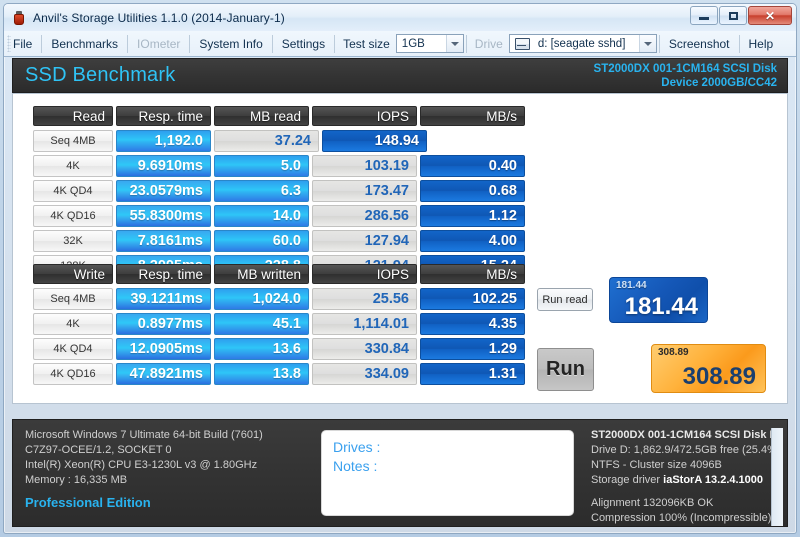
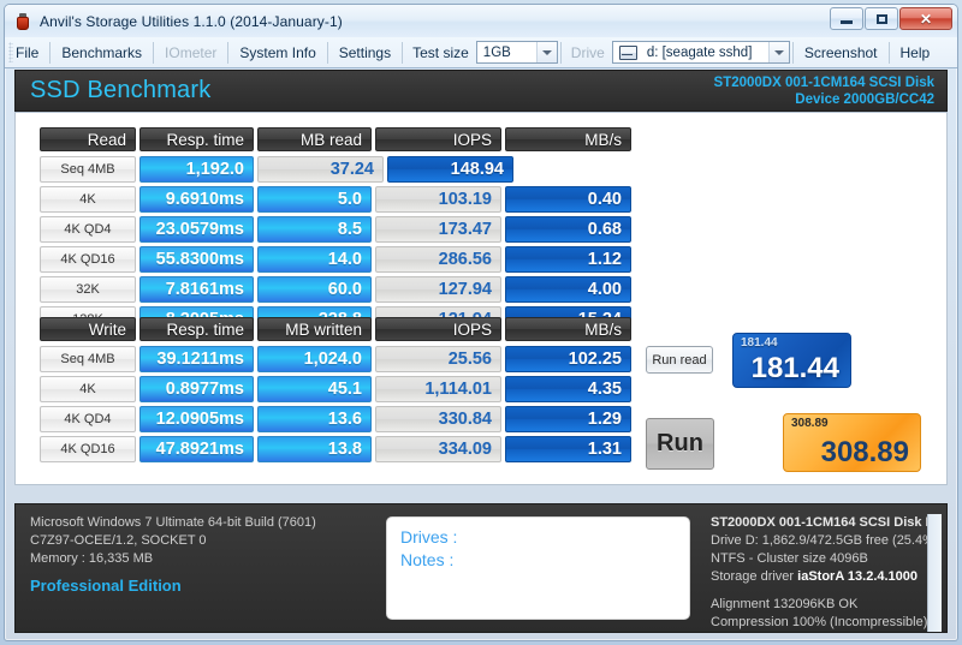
  Anvil's Storage Utilities 1.1.0 (2014-January-1)
  ✕
  File
  Benchmarks
  IOmeter
  System Info
  Settings
  Test size
  1GB
  Drive
  d: [seagate sshd]
  Screenshot
  Help
  SSD Benchmark
  ST2000DX 001-1CM164 SCSI Disk
  Device 2000GB/CC42
  Read
  Resp. time
  MB read
  IOPS
  MB/s
  Seq 4MB
  1,192.0
  37.24
  148.94
  4K
  9.6910ms
  5.0
  103.19
  0.40
  4K QD4
  23.0579ms
- 6.3
+ 8.5
  173.47
  0.68
  4K QD16
  55.8300ms
  14.0
  286.56
  1.12
  32K
  7.8161ms
  60.0
  127.94
  4.00
  Write
  Resp. time
  MB written
  IOPS
  MB/s
  Seq 4MB
  39.1211ms
  1,024.0
  25.56
  102.25
  4K
  0.8977ms
  45.1
  1,114.01
  4.35
  4K QD4
  12.0905ms
  13.6
  330.84
  1.29
  4K QD16
  47.8921ms
  13.8
  334.09
  1.31
  Run read
  Run
  181.44
  181.44
  308.89
  308.89
  Microsoft Windows 7 Ultimate 64-bit Build (7601)
  C7Z97-OCEE/1.2, SOCKET 0
- Intel(R) Xeon(R) CPU E3-1230L v3 @ 1.80GHz
  Memory : 16,335 MB
  Professional Edition
  Drives :
  Notes :
  ST2000DX 001-1CM164 SCSI Disk
  Drive D: 1,862.9/472.5GB free (25.4
  NTFS - Cluster size 4096B
  Storage driver iaStorA 13.2.4.1000
  Alignment 132096KB OK
  Compression 100% (Incompressible)
